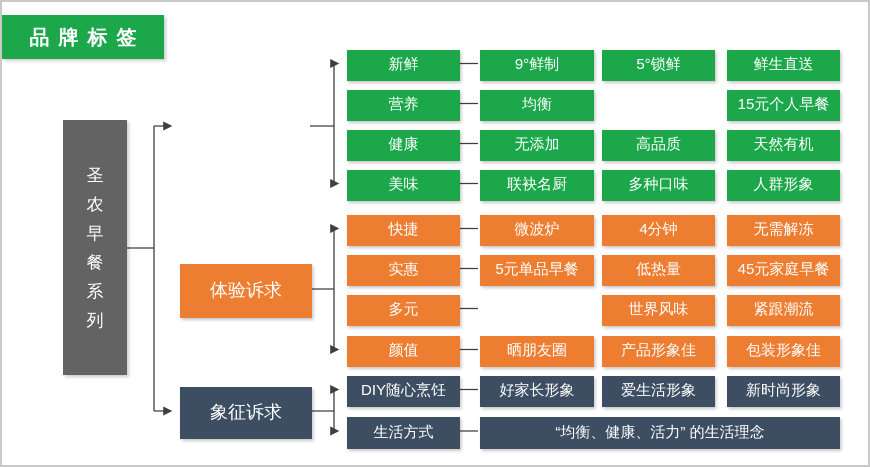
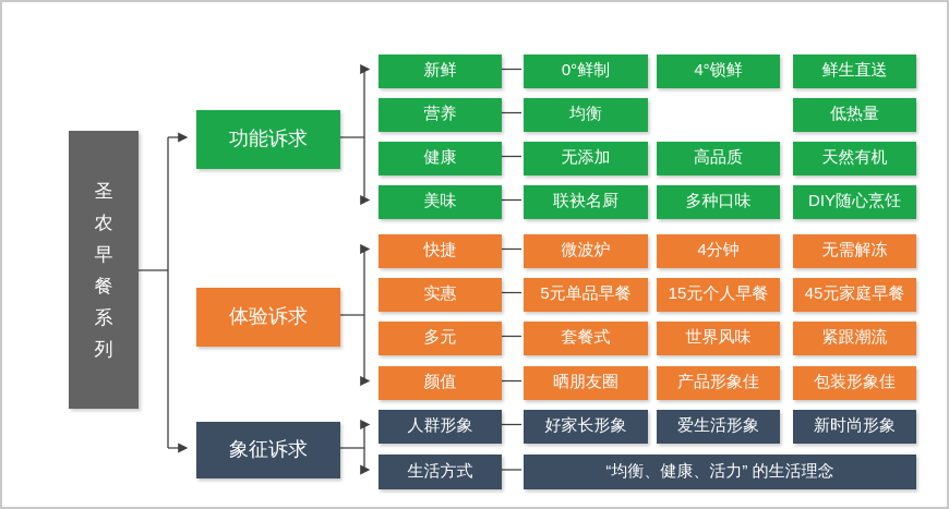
- 品牌标签
  圣农早餐系列
+ 功能诉求
  体验诉求
  象征诉求
  新鲜
- 9°鲜制
+ 0°鲜制
- 5°锁鲜
+ 4°锁鲜
  鲜生直送
  营养
  均衡
- 15元个人早餐
+ 低热量
  健康
  无添加
  高品质
  天然有机
  美味
  联袂名厨
  多种口味
- 人群形象
+ DIY随心烹饪
  快捷
  微波炉
  4分钟
  无需解冻
  实惠
  5元单品早餐
- 低热量
+ 15元个人早餐
  45元家庭早餐
  多元
+ 套餐式
  世界风味
  紧跟潮流
  颜值
  晒朋友圈
  产品形象佳
  包装形象佳
- DIY随心烹饪
+ 人群形象
  好家长形象
  爱生活形象
  新时尚形象
  生活方式
  “均衡、健康、活力” 的生活理念
